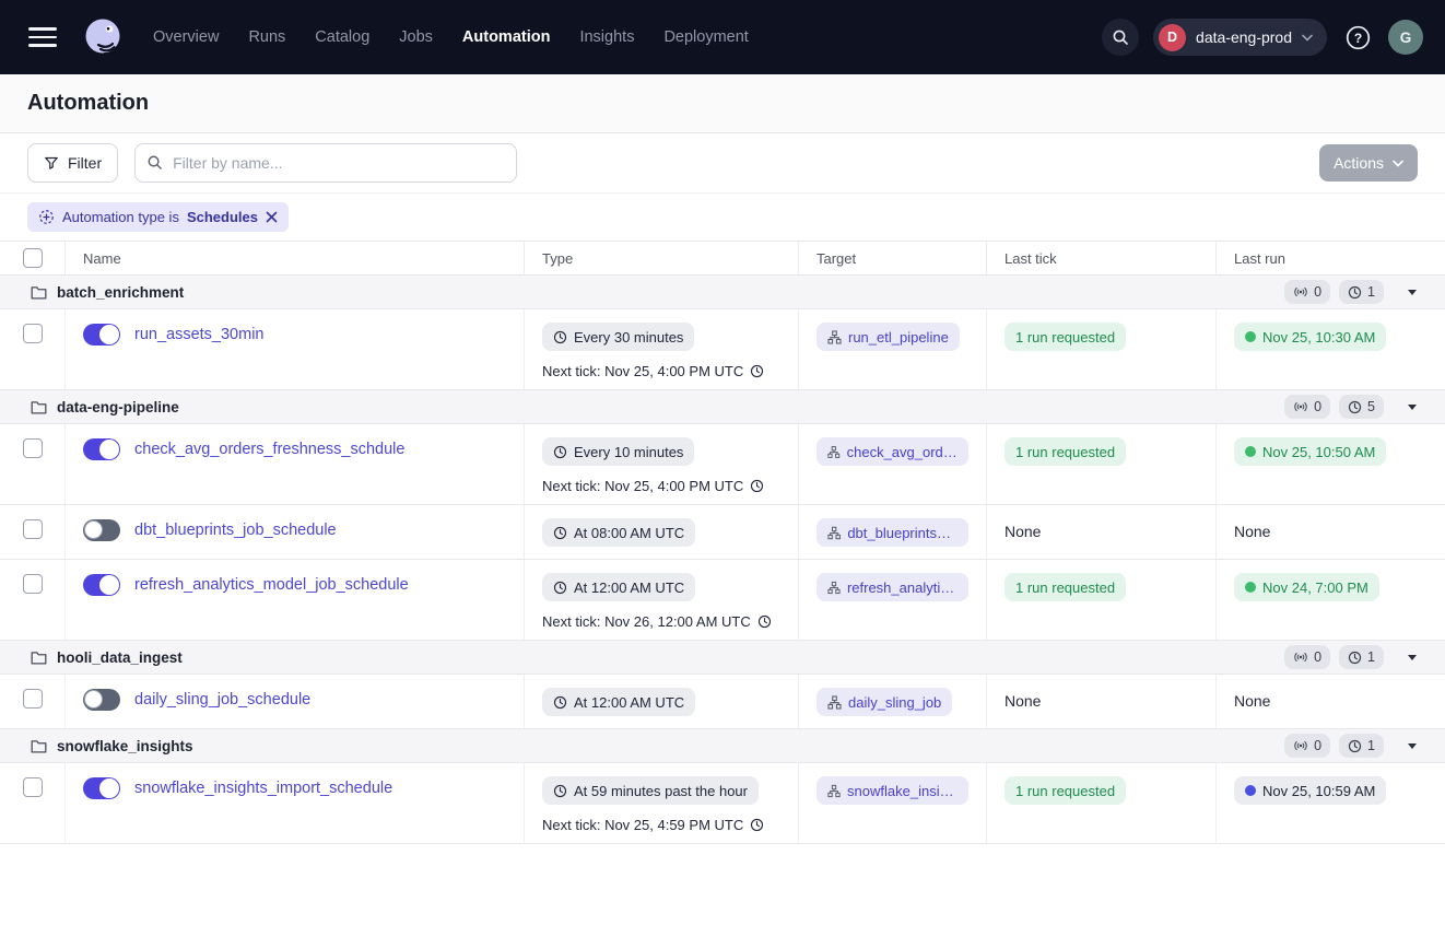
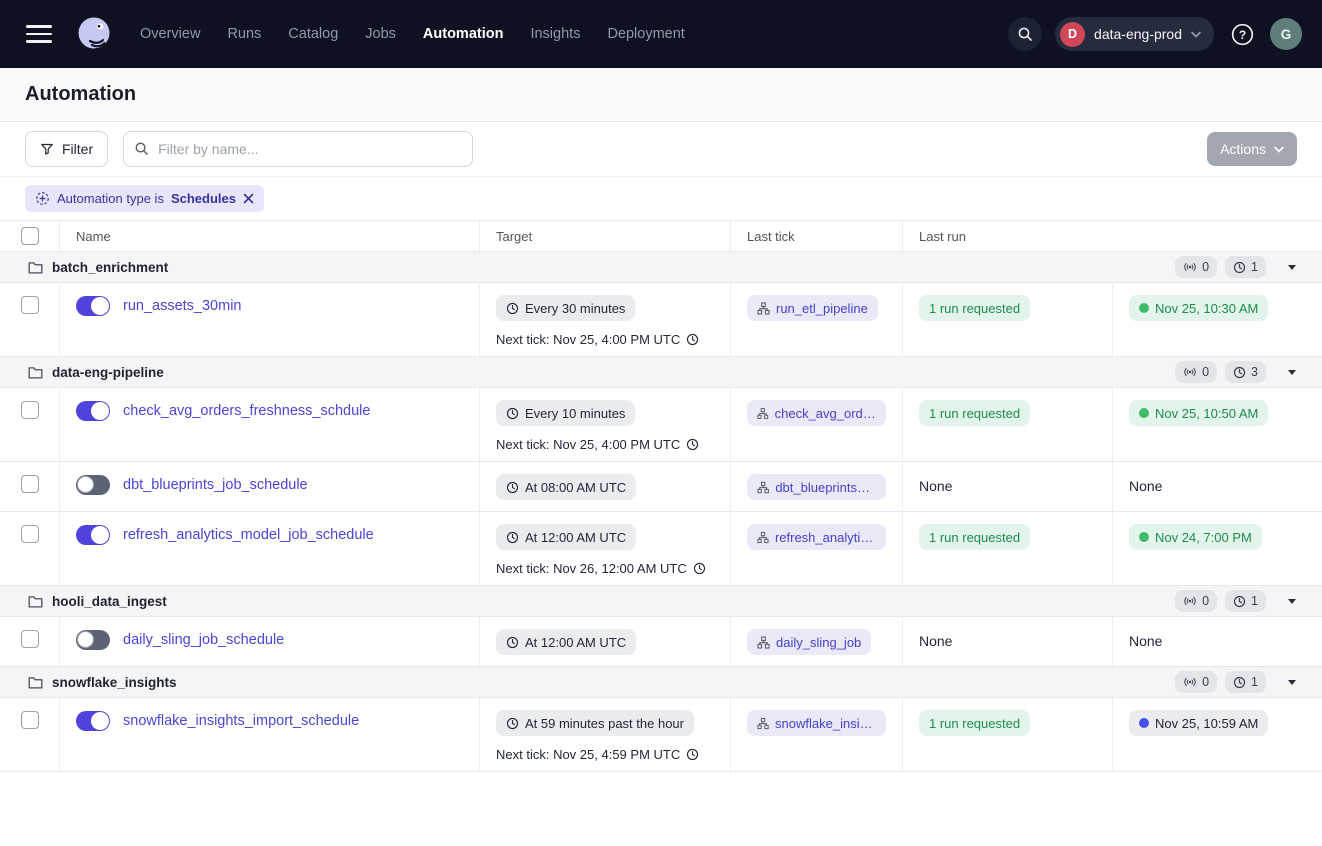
  Overview
  Runs
  Catalog
  Jobs
  Automation
  Insights
  Deployment
  D
  data-eng-prod
  ?
  G
  Automation
  Filter
  Filter by name...
  Actions
  Automation type is
  Schedules
  Name
- Type
  Target
  Last tick
  Last run
  batch_enrichment
  0
  1
  run_assets_30min
  Every 30 minutes
  Next tick: Nov 25, 4:00 PM UTC
  run_etl_pipeline
  1 run requested
  Nov 25, 10:30 AM
  data-eng-pipeline
  0
- 5
+ 3
  check_avg_orders_freshness_schdule
  Every 10 minutes
  Next tick: Nov 25, 4:00 PM UTC
  check_avg_order
  1 run requested
  Nov 25, 10:50 AM
  dbt_blueprints_job_schedule
  At 08:00 AM UTC
  dbt_blueprints_jo
  None
  None
  refresh_analytics_model_job_schedule
  At 12:00 AM UTC
  Next tick: Nov 26, 12:00 AM UTC
  refresh_analytics
  1 run requested
  Nov 24, 7:00 PM
  hooli_data_ingest
  0
  1
  daily_sling_job_schedule
  At 12:00 AM UTC
  daily_sling_job
  None
  None
  snowflake_insights
  0
  1
  snowflake_insights_import_schedule
  At 59 minutes past the hour
  Next tick: Nov 25, 4:59 PM UTC
  snowflake_insight
  1 run requested
  Nov 25, 10:59 AM
